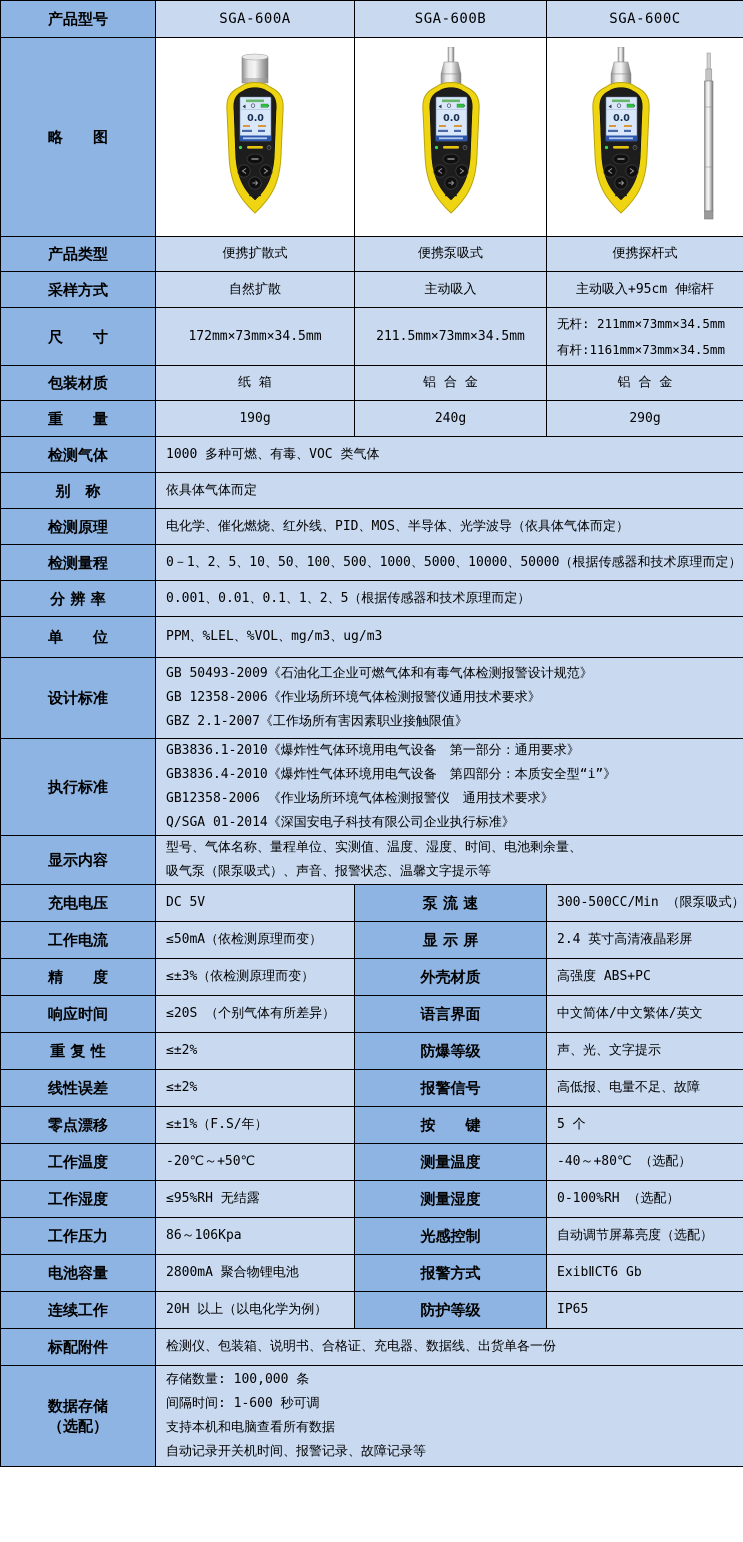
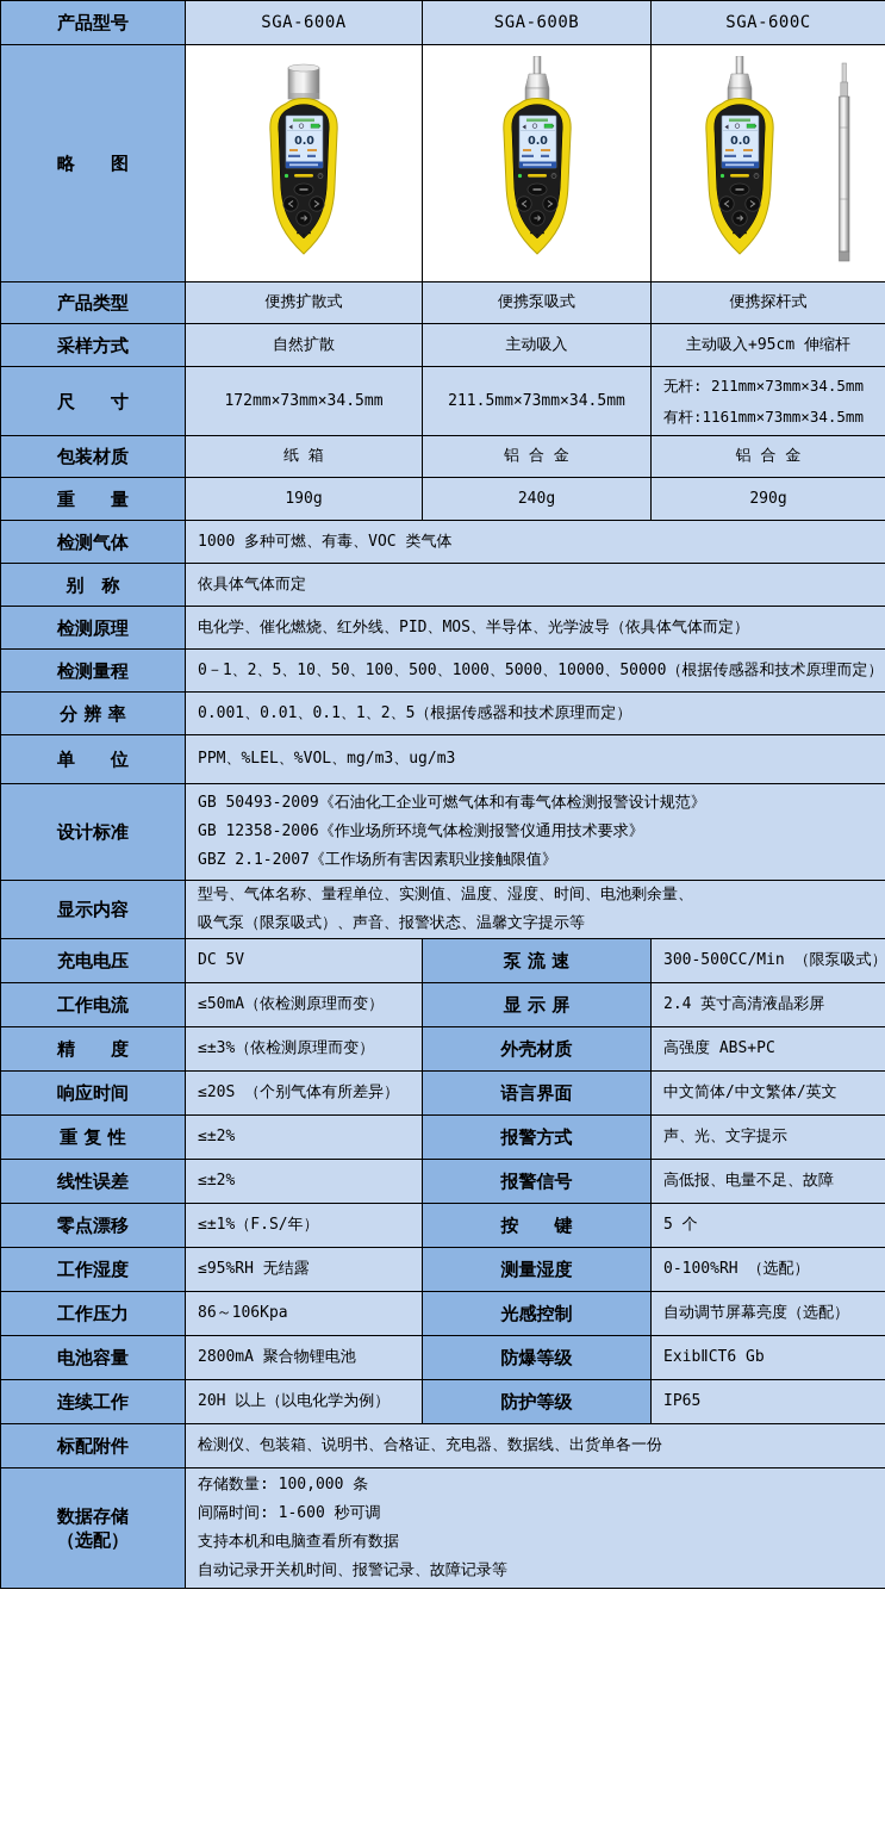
  产品型号	SGA-600A	SGA-600B	SGA-600C
  略 图	0.0	0.0	0.0
  产品类型	便携扩散式	便携泵吸式	便携探杆式
  采样方式	自然扩散	主动吸入	主动吸入+95cm 伸缩杆
  尺 寸	172mm×73mm×34.5mm	211.5mm×73mm×34.5mm	无杆: 211mm×73mm×34.5mm有杆:1161mm×73mm×34.5mm
  包装材质	纸 箱	铝 合 金	铝 合 金
  重 量	190g	240g	290g
  检测气体	1000 多种可燃、有毒、VOC 类气体
  别 称	依具体气体而定
  检测原理	电化学、催化燃烧、红外线、PID、MOS、半导体、光学波导（依具体气体而定）
  检测量程	0－1、2、5、10、50、100、500、1000、5000、10000、50000（根据传感器和技术原理而定）
  分 辨 率	0.001、0.01、0.1、1、2、5（根据传感器和技术原理而定）
  单 位	PPM、%LEL、%VOL、mg/m3、ug/m3
  设计标准	GB 50493-2009《石油化工企业可燃气体和有毒气体检测报警设计规范》GB 12358-2006《作业场所环境气体检测报警仪通用技术要求》GBZ 2.1-2007《工作场所有害因素职业接触限值》
- 执行标准	GB3836.1-2010《爆炸性气体环境用电气设备 第一部分：通用要求》GB3836.4-2010《爆炸性气体环境用电气设备 第四部分：本质安全型“i”》GB12358-2006 《作业场所环境气体检测报警仪 通用技术要求》Q/SGA 01-2014《深国安电子科技有限公司企业执行标准》
  显示内容	型号、气体名称、量程单位、实测值、温度、湿度、时间、电池剩余量、吸气泵（限泵吸式）、声音、报警状态、温馨文字提示等
  充电电压	DC 5V	泵 流 速	300-500CC/Min （限泵吸式）
  工作电流	≤50mA（依检测原理而变）	显 示 屏	2.4 英寸高清液晶彩屏
  精 度	≤±3%（依检测原理而变）	外壳材质	高强度 ABS+PC
  响应时间	≤20S （个别气体有所差异）	语言界面	中文简体/中文繁体/英文
- 重 复 性	≤±2%	防爆等级	声、光、文字提示
+ 重 复 性	≤±2%	报警方式	声、光、文字提示
  线性误差	≤±2%	报警信号	高低报、电量不足、故障
  零点漂移	≤±1%（F.S/年）	按 键	5 个
- 工作温度	-20℃～+50℃	测量温度	-40～+80℃ （选配）
  工作湿度	≤95%RH 无结露	测量湿度	0-100%RH （选配）
  工作压力	86～106Kpa	光感控制	自动调节屏幕亮度（选配）
- 电池容量	2800mA 聚合物锂电池	报警方式	ExibⅡCT6 Gb
+ 电池容量	2800mA 聚合物锂电池	防爆等级	ExibⅡCT6 Gb
  连续工作	20H 以上（以电化学为例）	防护等级	IP65
  标配附件	检测仪、包装箱、说明书、合格证、充电器、数据线、出货单各一份
  数据存储（选配）	存储数量: 100,000 条间隔时间: 1-600 秒可调支持本机和电脑查看所有数据自动记录开关机时间、报警记录、故障记录等
